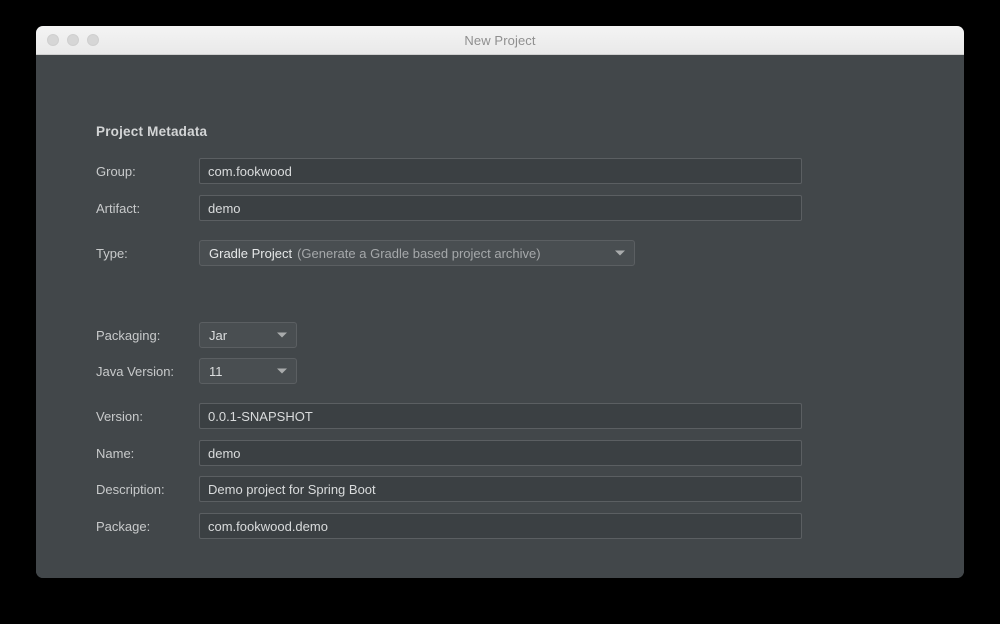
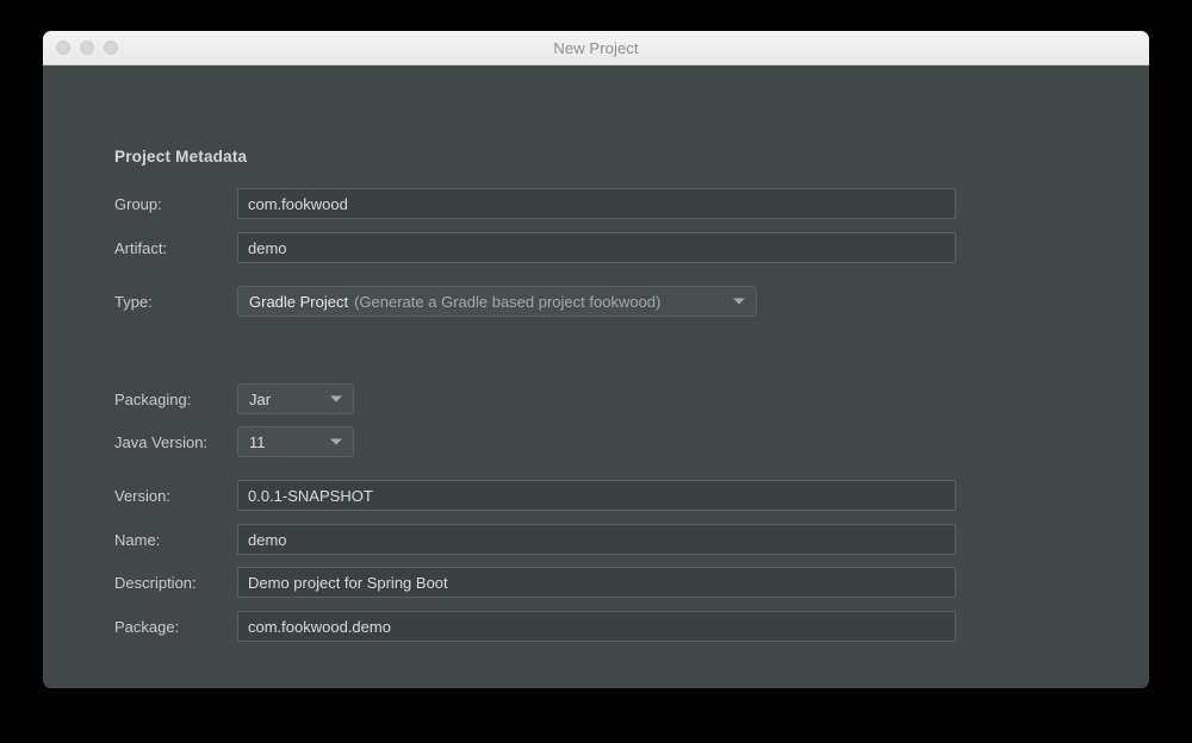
  New Project
  Project Metadata
  Group:
  com.fookwood
  Artifact:
  demo
  Type:
  Gradle Project
- (Generate a Gradle based project archive)
+ (Generate a Gradle based project fookwood)
  Packaging:
  Jar
  Java Version:
  11
  Version:
  0.0.1-SNAPSHOT
  Name:
  demo
  Description:
  Demo project for Spring Boot
  Package:
  com.fookwood.demo
